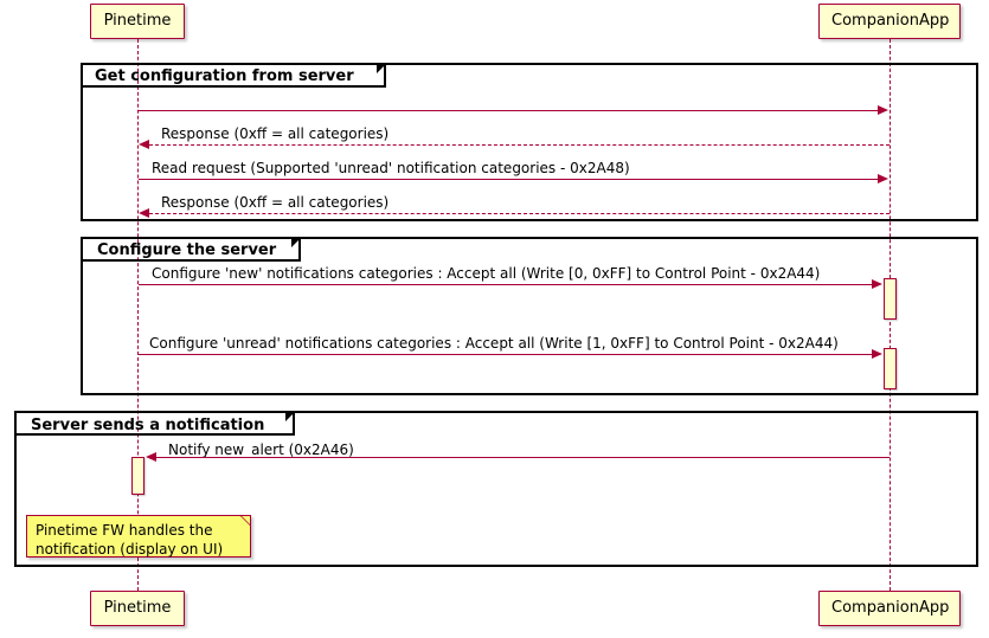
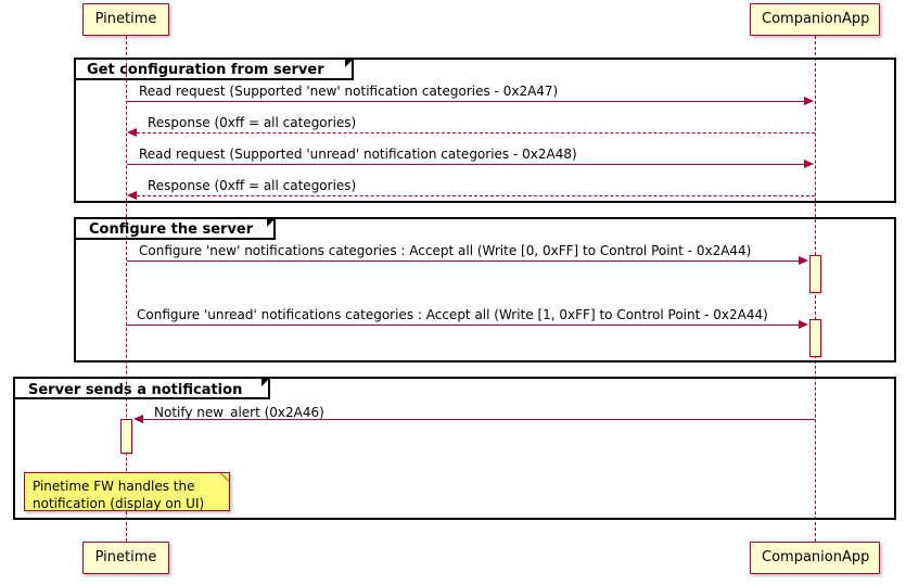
  Pinetime
  CompanionApp
  Get configuration from server
+ Read request (Supported 'new' notification categories - 0x2A47)
  Response (0xff = all categories)
  Read request (Supported 'unread' notification categories - 0x2A48)
  Response (0xff = all categories)
  Configure the server
  Configure 'new' notifications categories : Accept all (Write [0, 0xFF] to Control Point - 0x2A44)
  Configure 'unread' notifications categories : Accept all (Write [1, 0xFF] to Control Point - 0x2A44)
  Server sends a notification
  Notify new_alert (0x2A46)
  Pinetime FW handles the
  notification (display on UI)
  Pinetime
  CompanionApp
